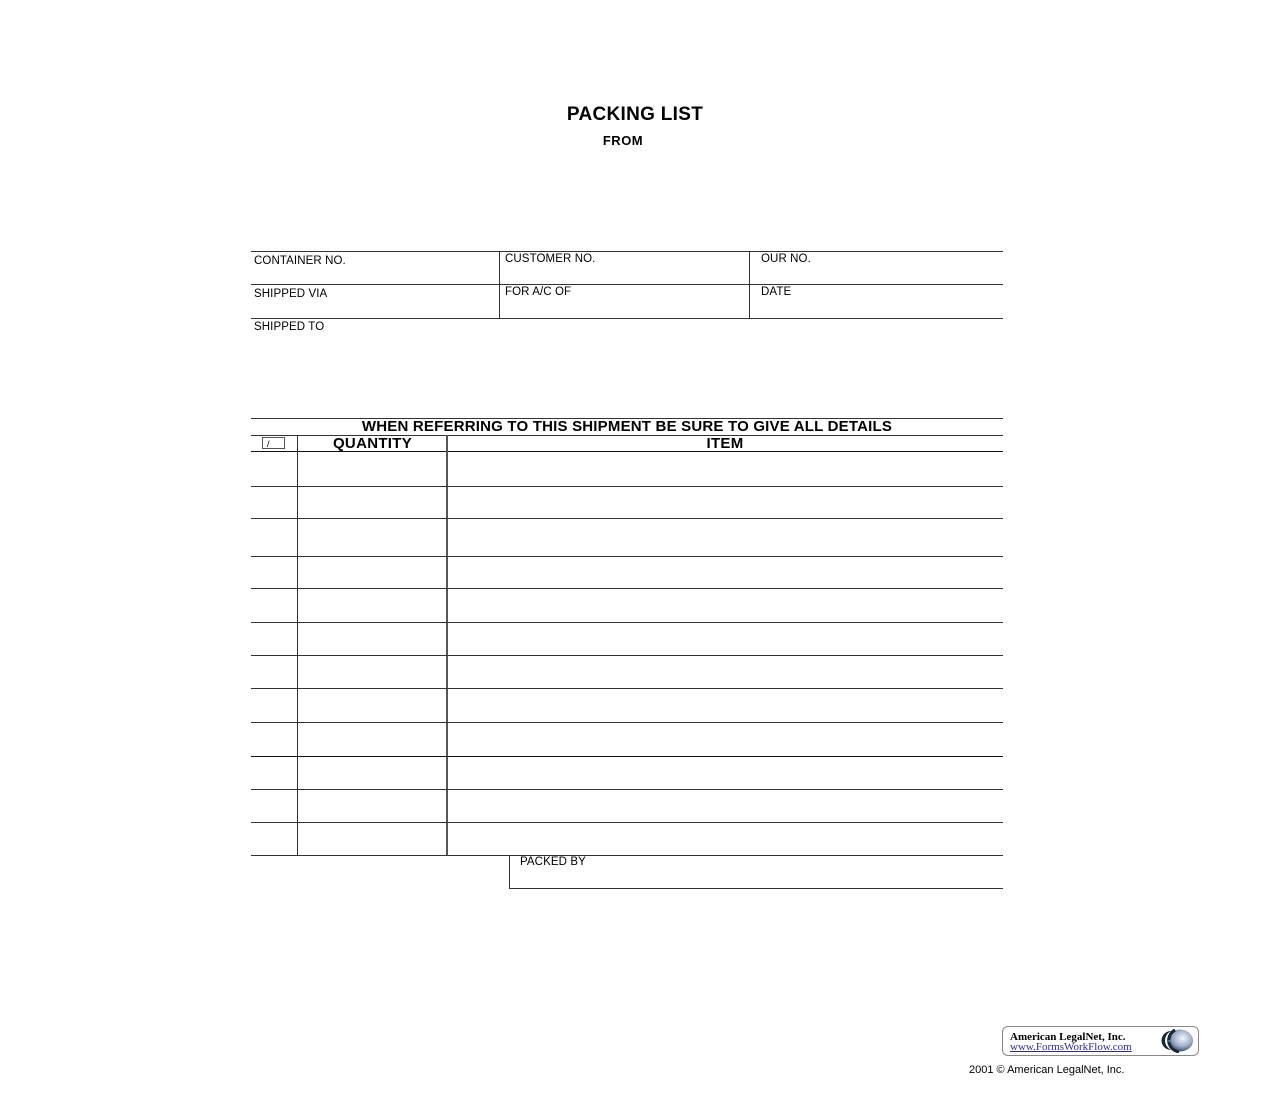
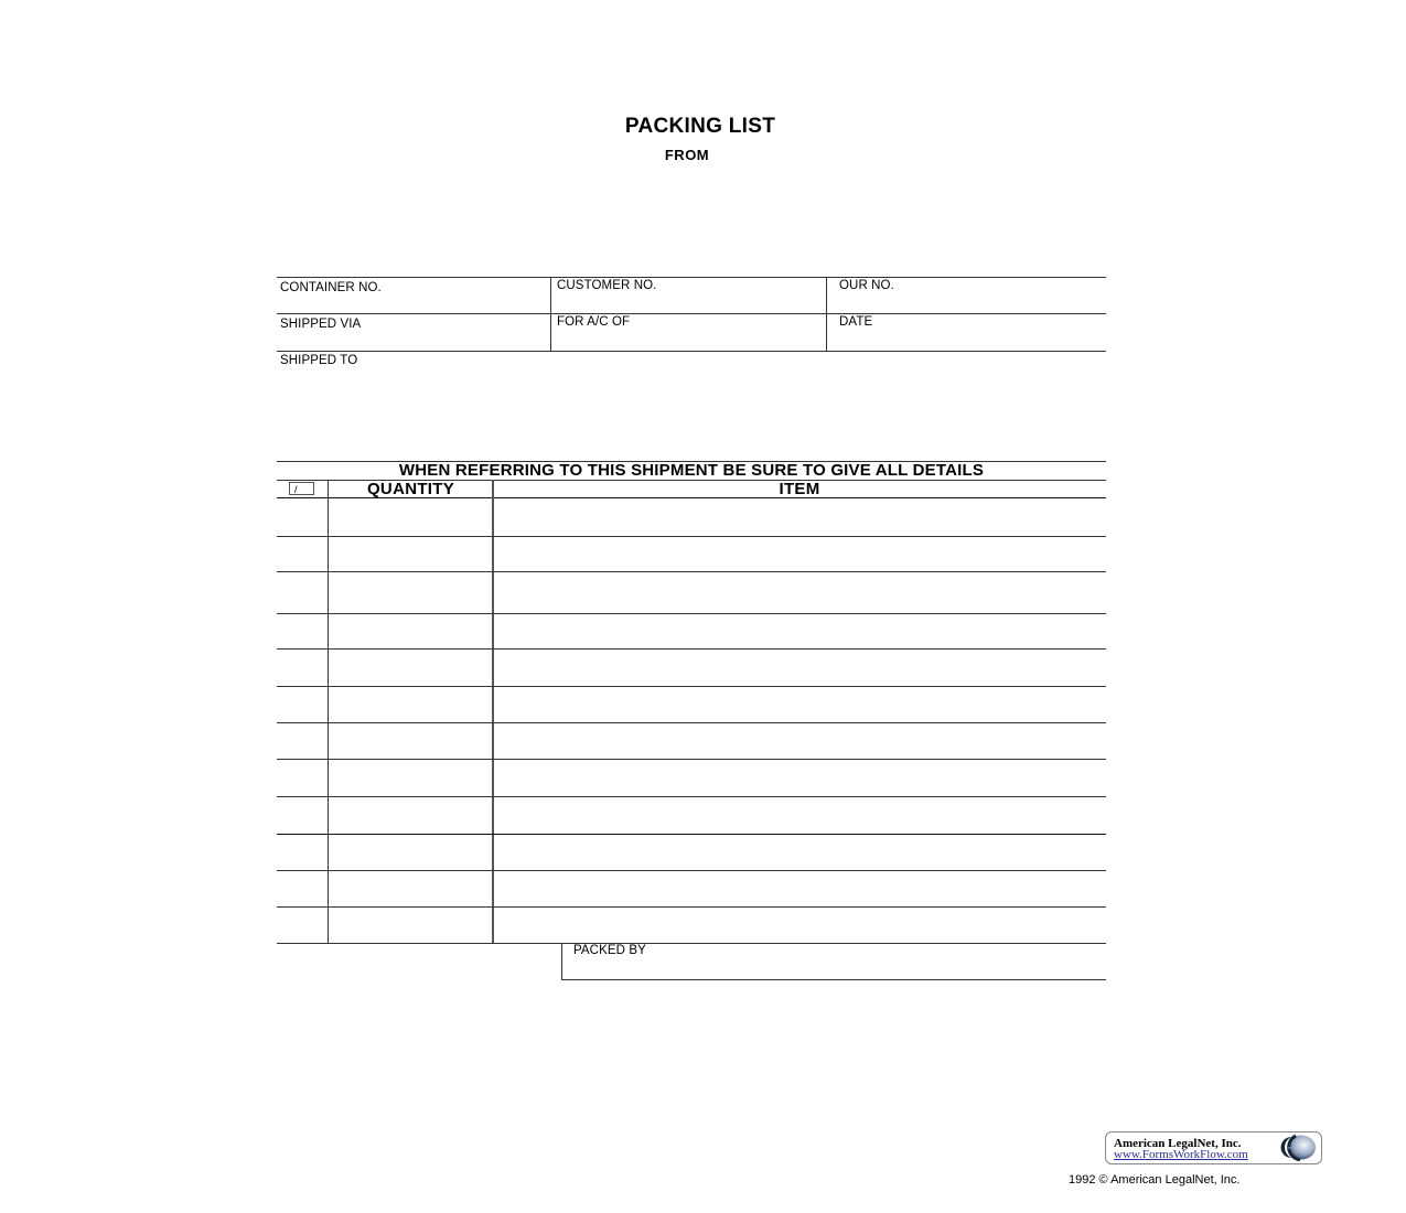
  PACKING LIST
  FROM
  CONTAINER NO.
  CUSTOMER NO.
  OUR NO.
  SHIPPED VIA
  FOR A/C OF
  DATE
  SHIPPED TO
  WHEN REFERRING TO THIS SHIPMENT BE SURE TO GIVE ALL DETAILS
  /
  QUANTITY
  ITEM
  PACKED BY
  American LegalNet, Inc.
  www.FormsWorkFlow.com
- 2001 © American LegalNet, Inc.
+ 1992 © American LegalNet, Inc.
